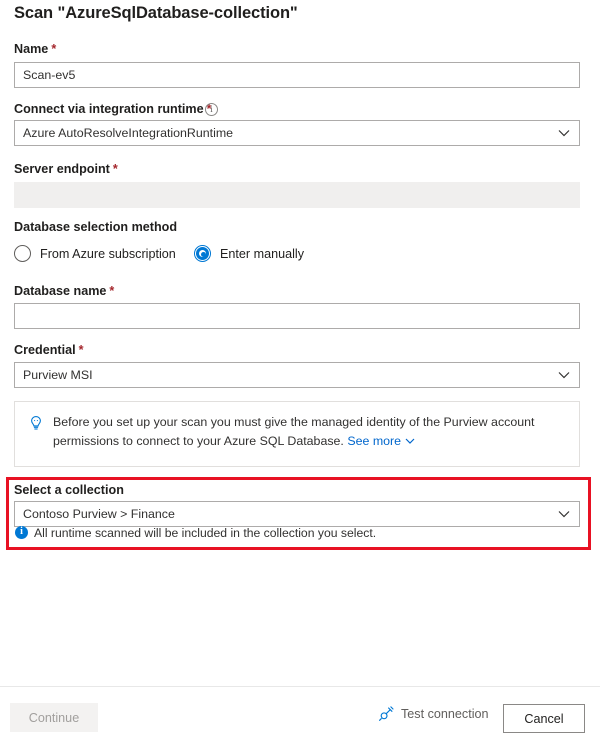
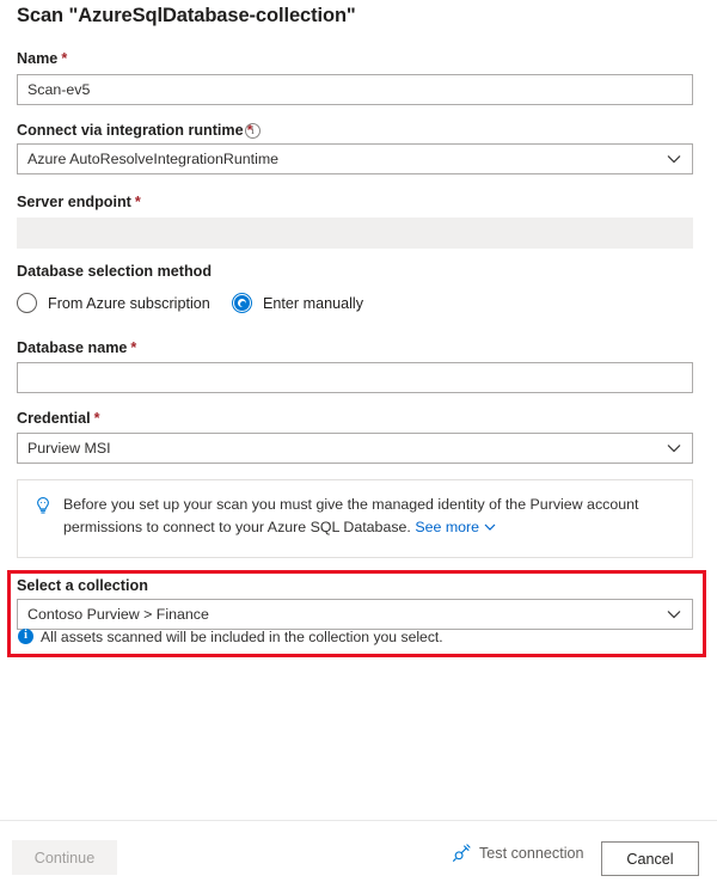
  Scan "AzureSqlDatabase-collection"
  Name *
  Scan-ev5
  Connect via integration runtime *
  i
  Azure AutoResolveIntegrationRuntime
  Server endpoint *
  Database selection method
  From Azure subscription
  Enter manually
  Database name *
  Credential *
  Purview MSI
  Before you set up your scan you must give the managed identity of the Purview account permissions to connect to your Azure SQL Database. See more
  Select a collection
  Contoso Purview > Finance
- All runtime scanned will be included in the collection you select.
+ All assets scanned will be included in the collection you select.
  Continue
  Test connection
  Cancel
